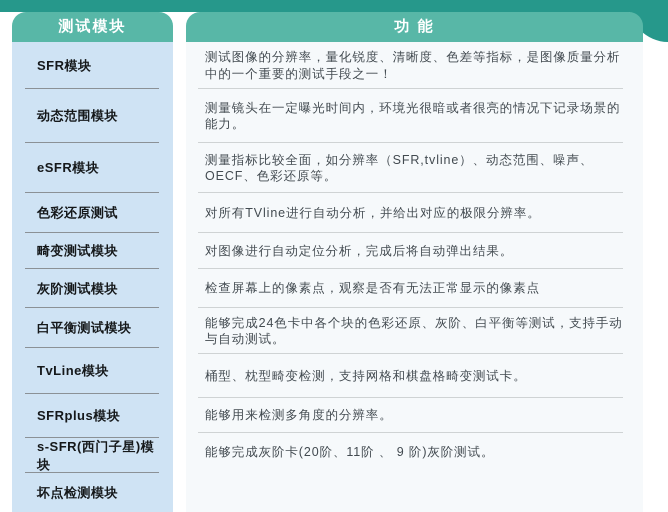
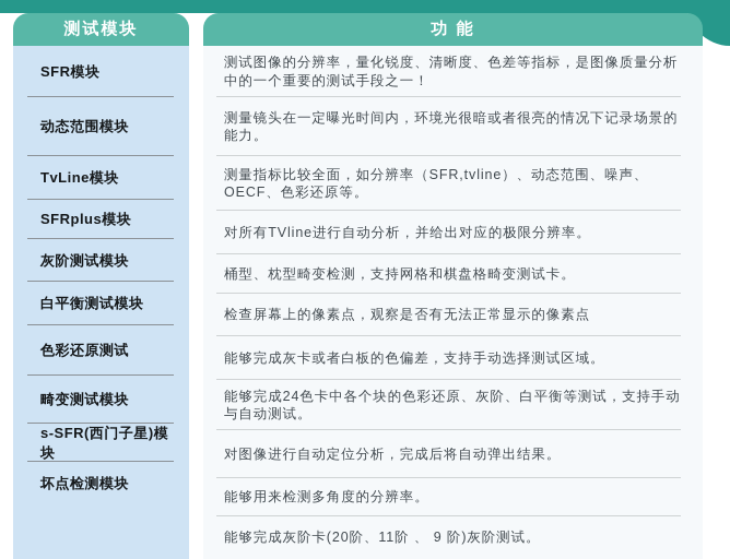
  测试模块
  SFR模块
  动态范围模块
- eSFR模块
- 色彩还原测试
+ TvLine模块
- 畸变测试模块
+ SFRplus模块
  灰阶测试模块
  白平衡测试模块
- TvLine模块
+ 色彩还原测试
- SFRplus模块
+ 畸变测试模块
  s-SFR(西门子星)模块
  坏点检测模块
  功 能
  测试图像的分辨率，量化锐度、清晰度、色差等指标，是图像质量分析中的一个重要的测试手段之一！
  测量镜头在一定曝光时间内，环境光很暗或者很亮的情况下记录场景的能力。
  测量指标比较全面，如分辨率（SFR,tvline）、动态范围、噪声、OECF、色彩还原等。
  对所有TVline进行自动分析，并给出对应的极限分辨率。
- 对图像进行自动定位分析，完成后将自动弹出结果。
+ 桶型、枕型畸变检测，支持网格和棋盘格畸变测试卡。
  检查屏幕上的像素点，观察是否有无法正常显示的像素点
+ 能够完成灰卡或者白板的色偏差，支持手动选择测试区域。
  能够完成24色卡中各个块的色彩还原、灰阶、白平衡等测试，支持手动与自动测试。
- 桶型、枕型畸变检测，支持网格和棋盘格畸变测试卡。
+ 对图像进行自动定位分析，完成后将自动弹出结果。
  能够用来检测多角度的分辨率。
  能够完成灰阶卡(20阶、11阶 、 9 阶)灰阶测试。
